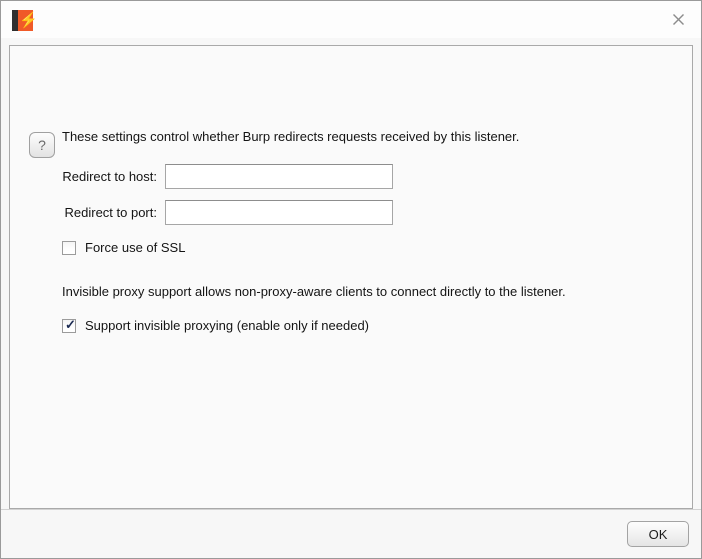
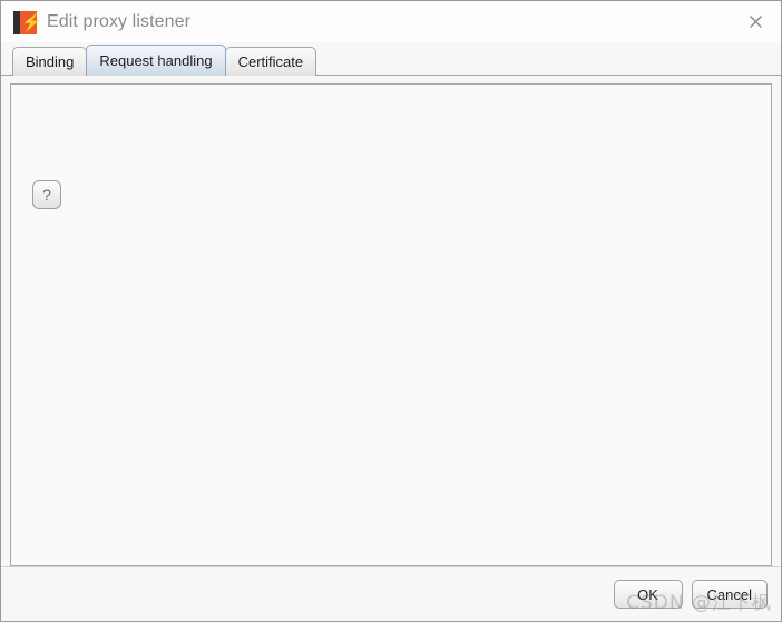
  ⚡
+ Edit proxy listener
+ Binding
+ Request handling
+ Certificate
  ?
- These settings control whether Burp redirects requests received by this listener.
- Redirect to host:
- Redirect to port:
- Force use of SSL
- Invisible proxy support allows non-proxy-aware clients to connect directly to the listener.
- ✓
- Support invisible proxying (enable only if needed)
  OK
+ Cancel
+ CSDN @江下枫
